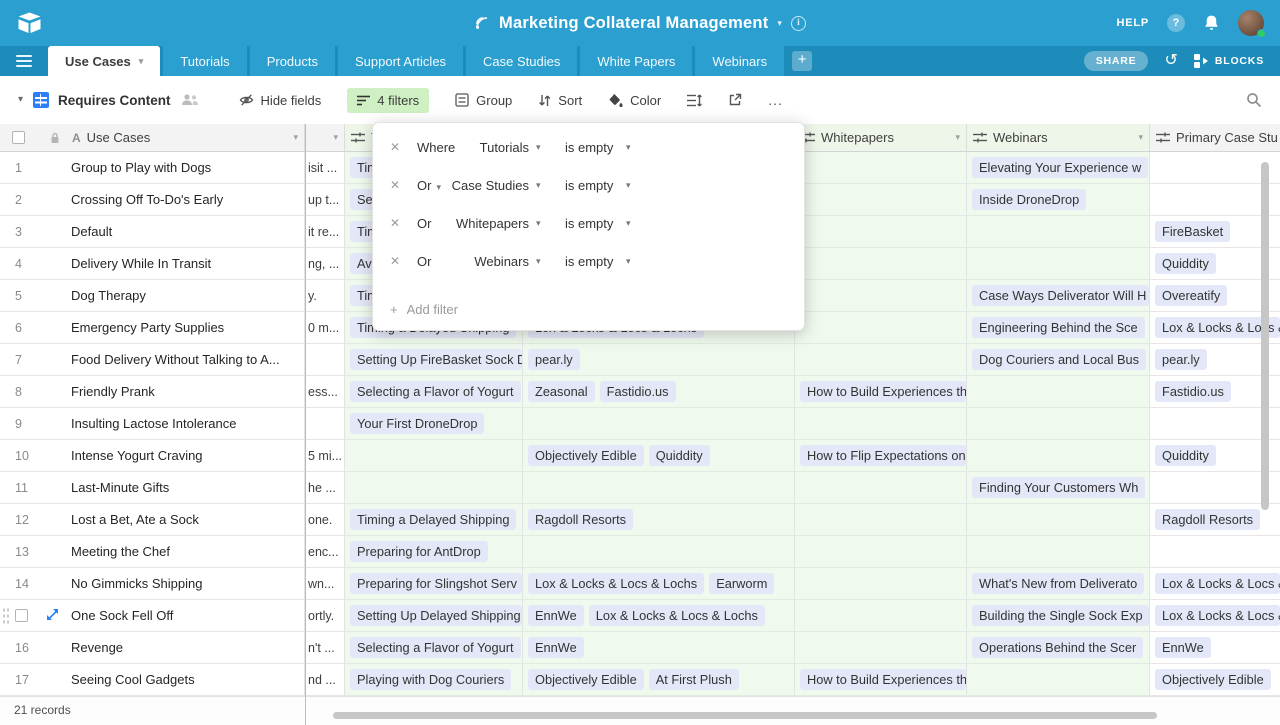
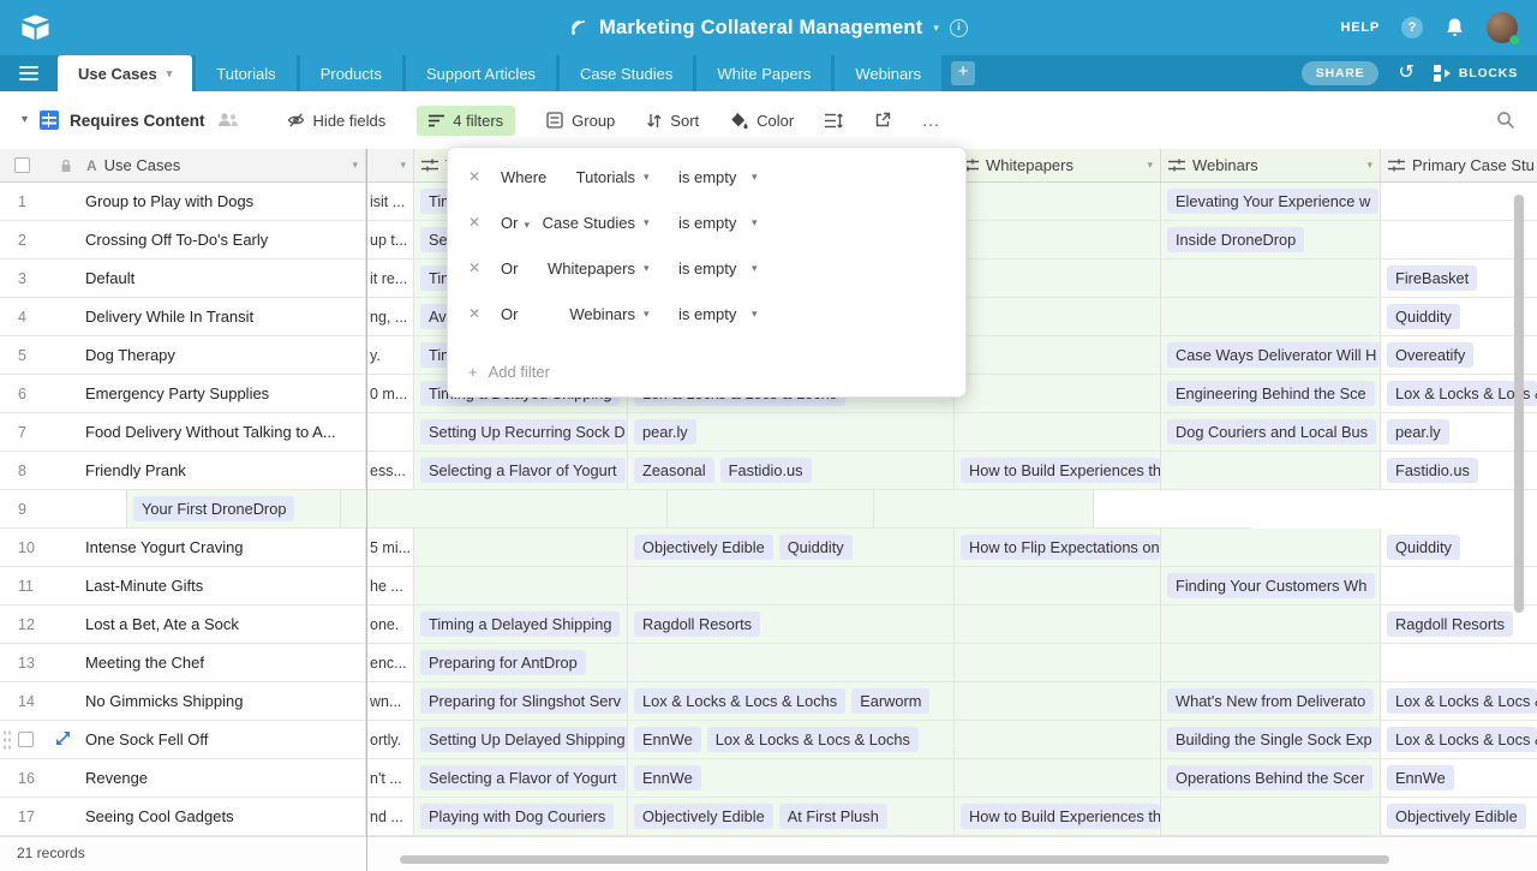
  Marketing Collateral Management
  ▾
  i
  HELP
  ?
  Use Cases
  ▾
  Tutorials
  Products
  Support Articles
  Case Studies
  White Papers
  Webinars
  +
  SHARE
  ↺
  BLOCKS
  ▾
  Requires Content
  Hide fields
  4 filters
  Group
  Sort
  Color
  ...
  A
  Use Cases
  ▾
  ▾
  Whitepapers
  ▾
  Webinars
  ▾
  Primary Case Stu
  1
  Group to Play with Dogs
  isit ...
  Elevating Your Experience w
  2
  Crossing Off To-Do's Early
  up t...
  Inside DroneDrop
  3
  Default
  it re...
  FireBasket
  4
  Delivery While In Transit
  ng, ...
  Quiddity
  5
  Dog Therapy
  y.
  Case Ways Deliverator Will H
  Overeatify
  6
  Emergency Party Supplies
  0 m...
  Engineering Behind the Sce
  7
  Food Delivery Without Talking to A...
- Setting Up FireBasket Sock D
+ Setting Up Recurring Sock D
  pear.ly
  Dog Couriers and Local Bus
  pear.ly
  8
  Friendly Prank
  ess...
  Selecting a Flavor of Yogurt
  Zeasonal
  Fastidio.us
  How to Build Experiences th
  Fastidio.us
  9
- Insulting Lactose Intolerance
  Your First DroneDrop
  10
  Intense Yogurt Craving
  5 mi...
  Objectively Edible
  Quiddity
  How to Flip Expectations on
  Quiddity
  11
  Last-Minute Gifts
  he ...
  Finding Your Customers Wh
  12
  Lost a Bet, Ate a Sock
  one.
  Timing a Delayed Shipping
  Ragdoll Resorts
  Ragdoll Resorts
  13
  Meeting the Chef
  enc...
  Preparing for AntDrop
  14
  No Gimmicks Shipping
  wn...
  Preparing for Slingshot Serv
  Lox & Locks & Locs & Lochs
  Earworm
  What's New from Deliverato
  Lox & Locks & Locs
  One Sock Fell Off
  ortly.
  Setting Up Delayed Shipping
  EnnWe
  Lox & Locks & Locs & Lochs
  Building the Single Sock Exp
  Lox & Locks & Locs
  16
  Revenge
  n't ...
  Selecting a Flavor of Yogurt
  EnnWe
  Operations Behind the Scer
  EnnWe
  17
  Seeing Cool Gadgets
  nd ...
  Playing with Dog Couriers
  Objectively Edible
  At First Plush
  How to Build Experiences th
  Objectively Edible
  ✕
  Where
  Tutorials
  ▾
  is empty
  ▾
  ✕
  Or ▾
  Case Studies
  ▾
  is empty
  ▾
  ✕
  Or
  Whitepapers
  ▾
  is empty
  ▾
  ✕
  Or
  Webinars
  ▾
  is empty
  ▾
  +
  Add filter
  21 records
